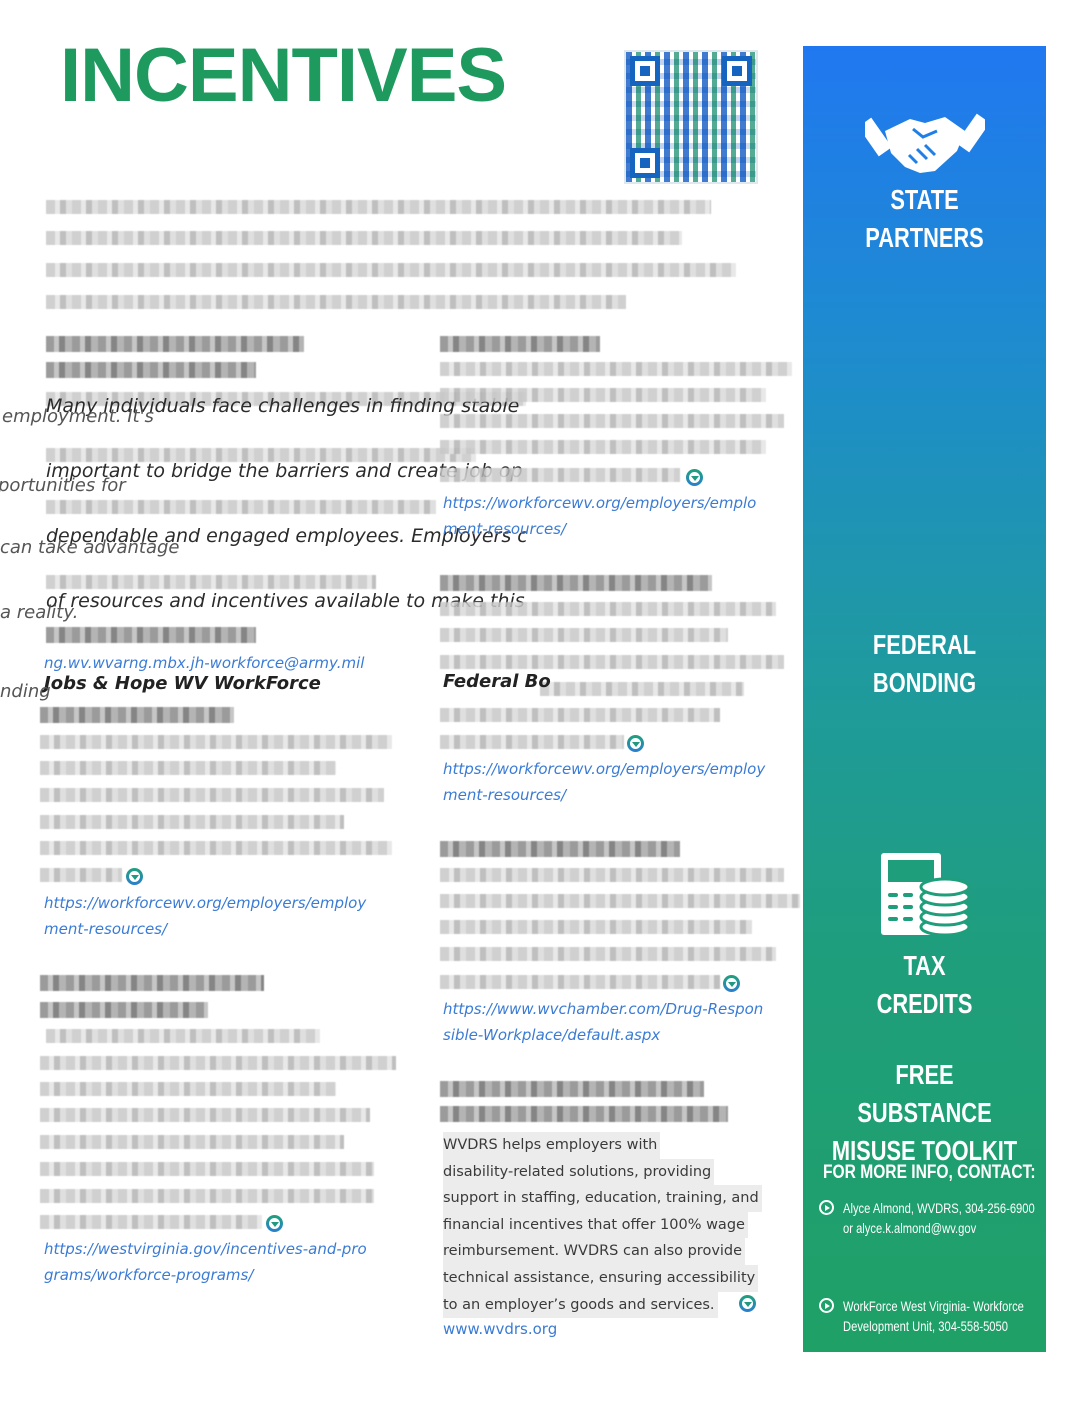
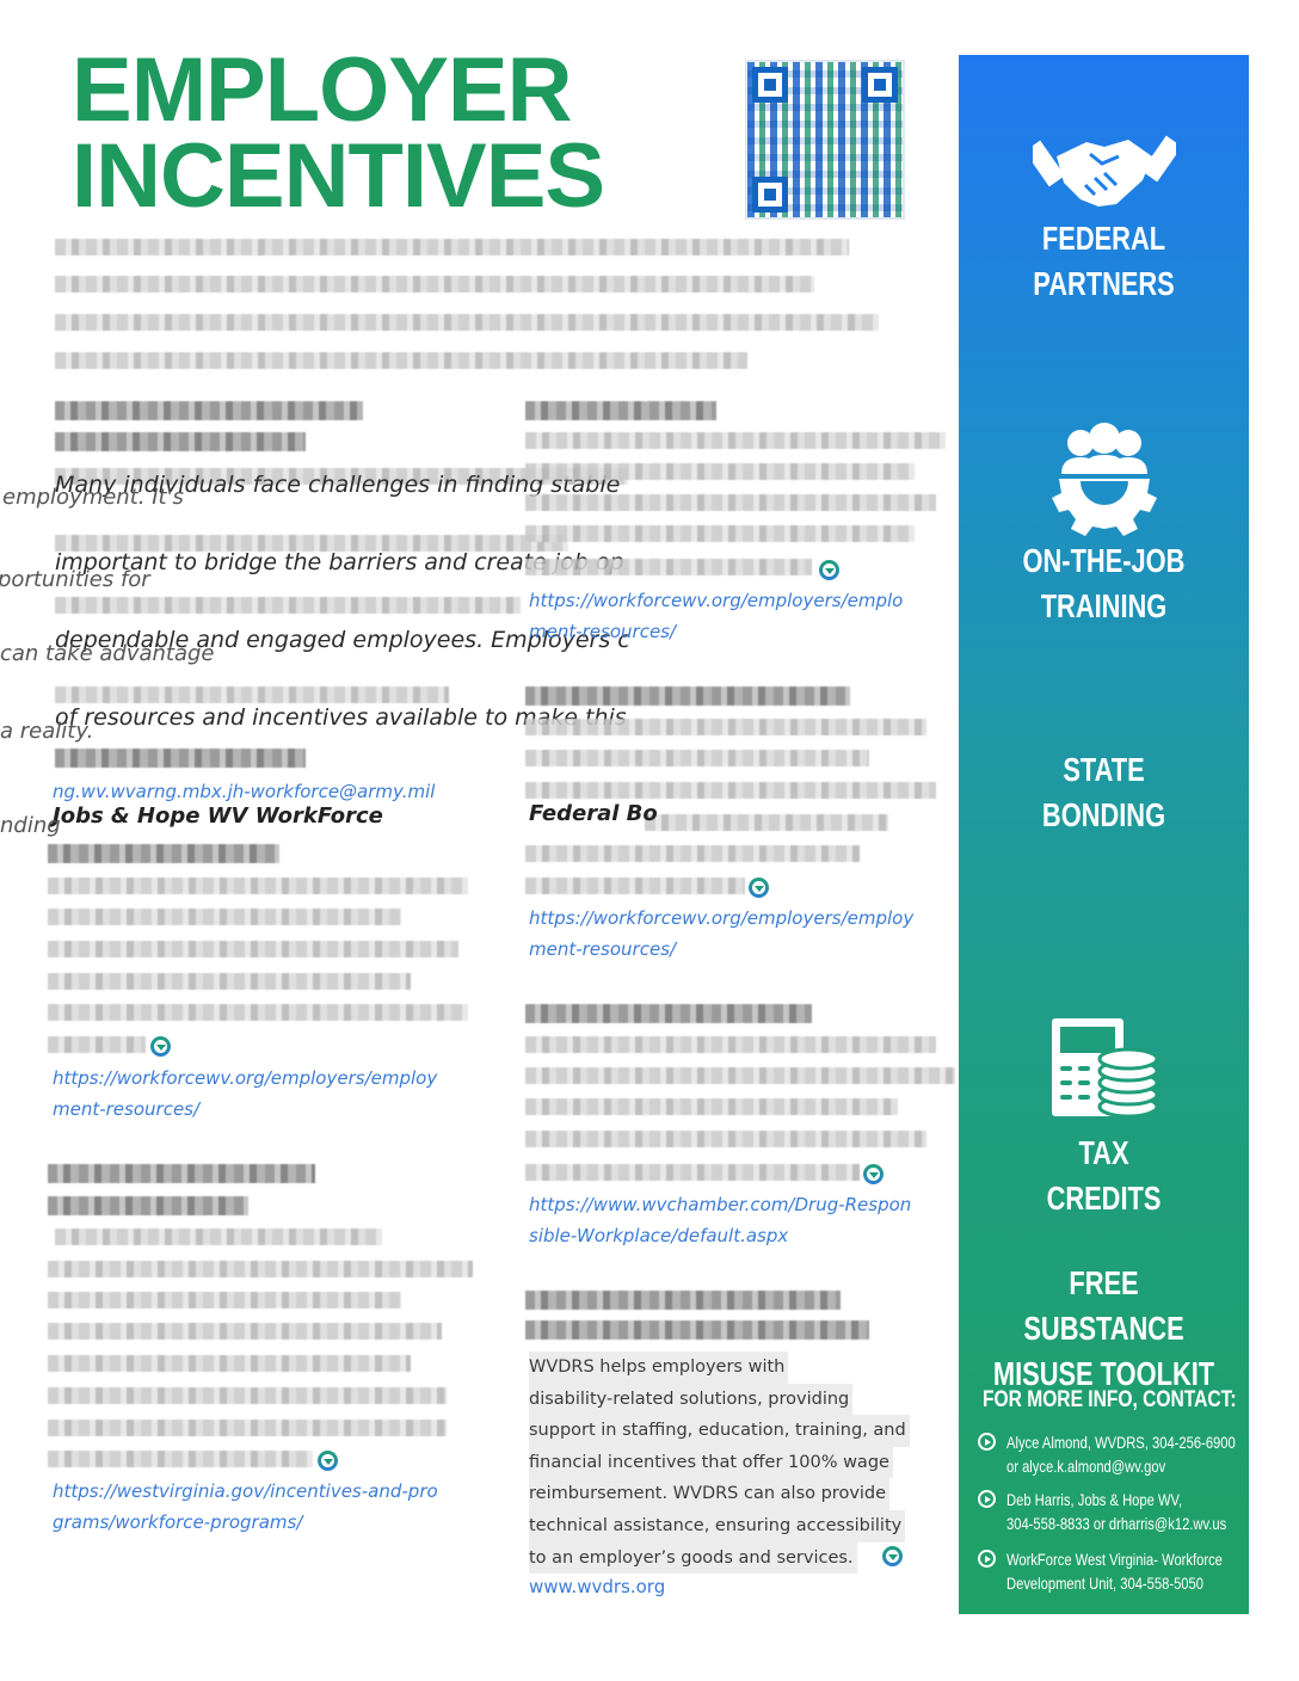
+ EMPLOYER
  INCENTIVES
  Many individuals face challenges in finding stable
  employment. It's
  important to bridge the barriers and create job op
  portunities for
  dependable and engaged employees. Employers c
  can take advantage
  of resources and incentives available to make this
  a reality.
  ng.wv.wvarng.mbx.jh-workforce@army.mil
  Jobs & Hope WV WorkForce
  nding
  https://workforcewv.org/employers/employ
  ment-resources/
  https://westvirginia.gov/incentives-and-pro
  grams/workforce-programs/
  https://workforcewv.org/employers/emplo
  ment-resources/
  Federal Bo
  https://workforcewv.org/employers/employ
  ment-resources/
  https://www.wvchamber.com/Drug-Respon
  sible-Workplace/default.aspx
  WVDRS helps employers with
  disability-related solutions, providing
  support in staffing, education, training, and
  financial incentives that offer 100% wage
  reimbursement. WVDRS can also provide
  technical assistance, ensuring accessibility
  to an employer’s goods and services.
  www.wvdrs.org
- STATE
+ FEDERAL
  PARTNERS
+ ON-THE-JOB
+ TRAINING
- FEDERAL
+ STATE
  BONDING
  TAX
  CREDITS
  FREE SUBSTANCE
  MISUSE TOOLKIT
  FOR MORE INFO, CONTACT:
  Alyce Almond, WVDRS, 304-256-6900
  or alyce.k.almond@wv.gov
+ Deb Harris, Jobs & Hope WV,
+ 304-558-8833 or drharris@k12.wv.us
  WorkForce West Virginia- Workforce
  Development Unit, 304-558-5050
